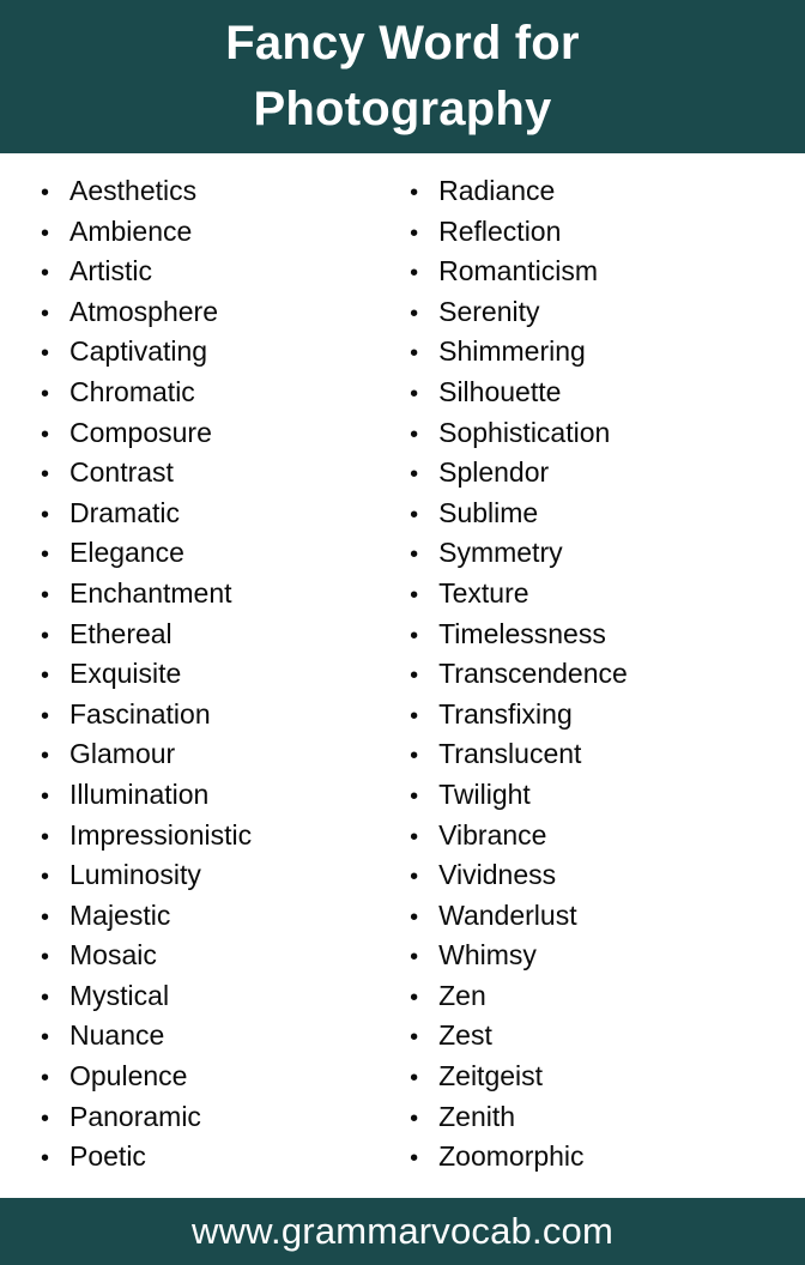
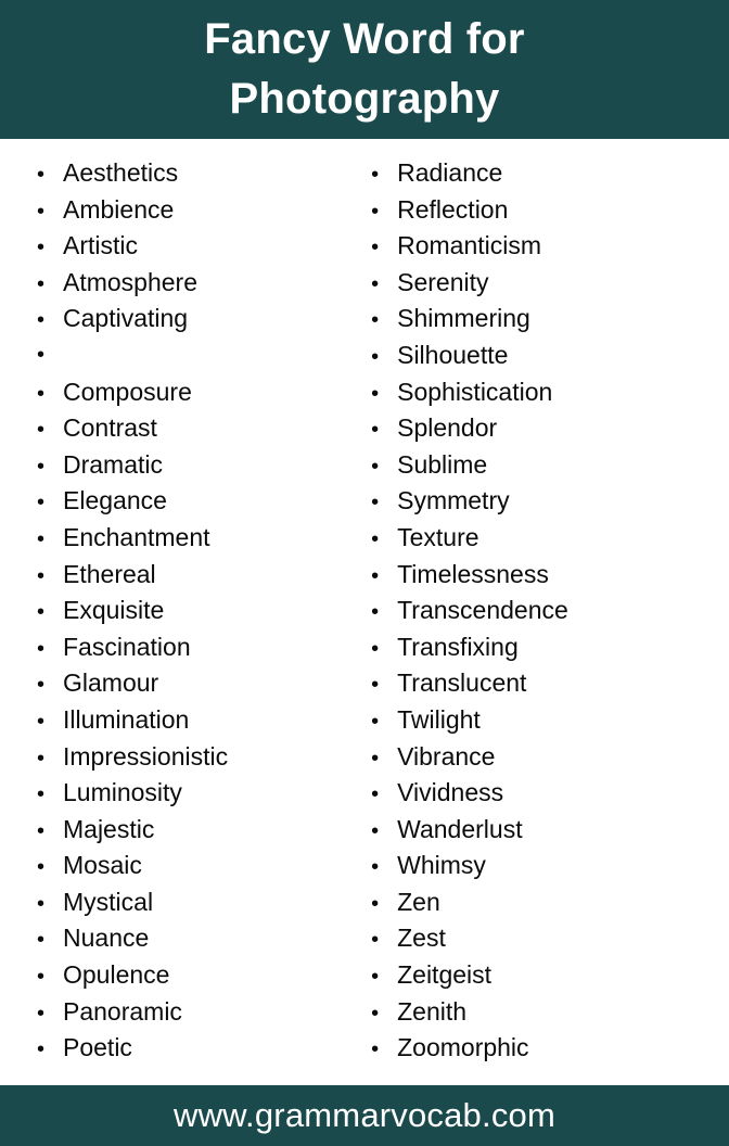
  Fancy Word for
  Photography
  •
  Aesthetics
  •
  Ambience
  •
  Artistic
  •
  Atmosphere
  •
  Captivating
  •
- Chromatic
  •
  Composure
  •
  Contrast
  •
  Dramatic
  •
  Elegance
  •
  Enchantment
  •
  Ethereal
  •
  Exquisite
  •
  Fascination
  •
  Glamour
  •
  Illumination
  •
  Impressionistic
  •
  Luminosity
  •
  Majestic
  •
  Mosaic
  •
  Mystical
  •
  Nuance
  •
  Opulence
  •
  Panoramic
  •
  Poetic
  •
  Radiance
  •
  Reflection
  •
  Romanticism
  •
  Serenity
  •
  Shimmering
  •
  Silhouette
  •
  Sophistication
  •
  Splendor
  •
  Sublime
  •
  Symmetry
  •
  Texture
  •
  Timelessness
  •
  Transcendence
  •
  Transfixing
  •
  Translucent
  •
  Twilight
  •
  Vibrance
  •
  Vividness
  •
  Wanderlust
  •
  Whimsy
  •
  Zen
  •
  Zest
  •
  Zeitgeist
  •
  Zenith
  •
  Zoomorphic
  www.grammarvocab.com
